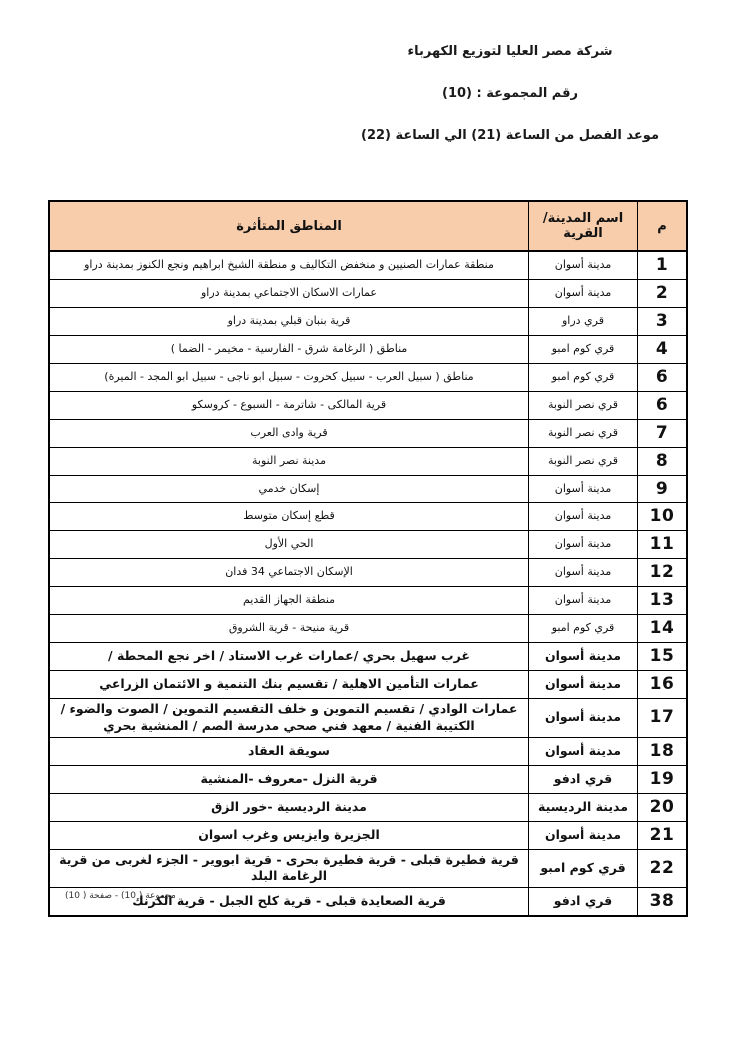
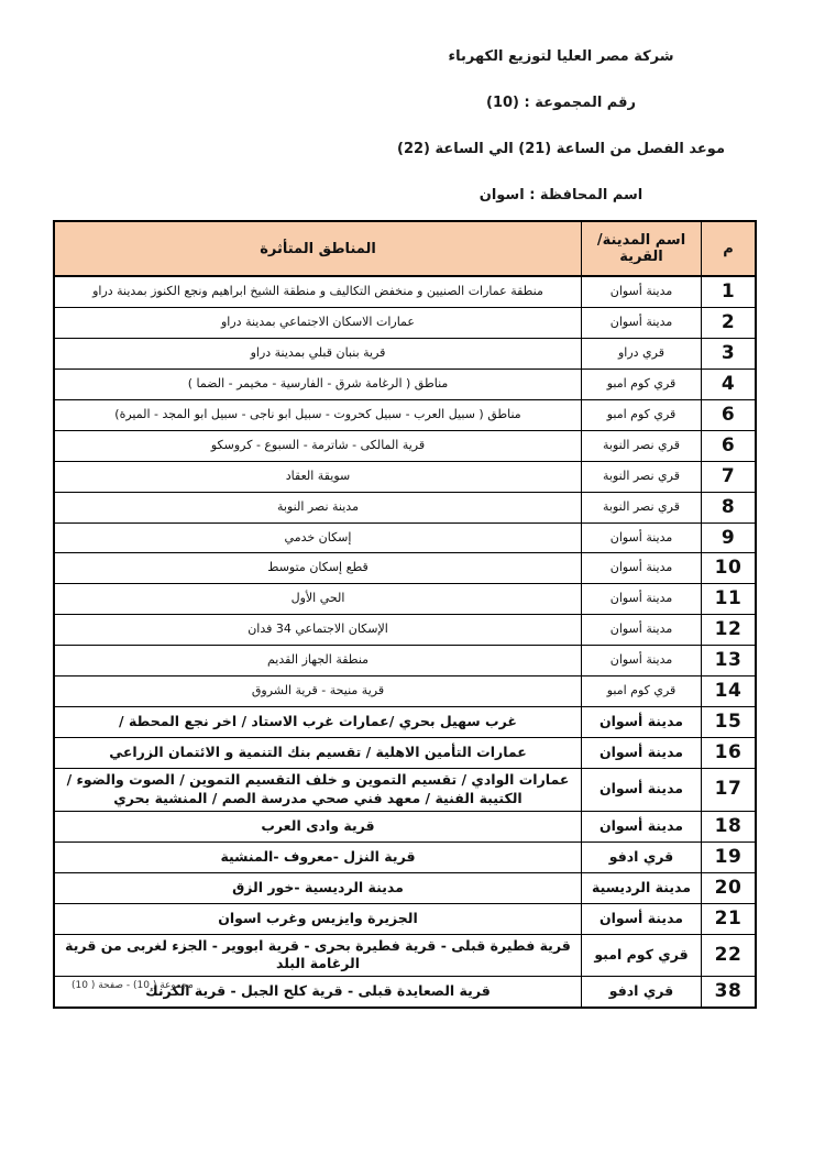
  شركة مصر العليا لتوزيع الكهرباء
  رقم المجموعة : (10)
  موعد الفصل من الساعة (21) الي الساعة (22)
+ اسم المحافظة : اسوان
  م	اسم المدينة/ القرية	المناطق المتأثرة
  1	مدينة أسوان	منطقة عمارات الصنيين و منخفض التكاليف و منطقة الشيخ ابراهيم ونجع الكنوز بمدينة دراو
  2	مدينة أسوان	عمارات الاسكان الاجتماعي بمدينة دراو
  3	قري دراو	قرية بنبان قبلي بمدينة دراو
  4	قري كوم امبو	مناطق ( الرغامة شرق - الفارسية - مخيمر - الضما )
  6	قري كوم امبو	مناطق ( سبيل العرب - سبيل كحروت - سبيل ابو ناجى - سبيل ابو المجد - الميرة)
  6	قري نصر النوبة	قرية المالكى - شاترمة - السبوع - كروسكو
- 7	قري نصر النوبة	قرية وادى العرب
+ 7	قري نصر النوبة	سويقة العقاد
  8	قري نصر النوبة	مدينة نصر النوبة
  9	مدينة أسوان	إسكان خدمي
  10	مدينة أسوان	قطع إسكان متوسط
  11	مدينة أسوان	الحي الأول
  12	مدينة أسوان	الإسكان الاجتماعي 34 فدان
  13	مدينة أسوان	منطقة الجهاز القديم
  14	قري كوم امبو	قرية منيحة - قرية الشروق
  15	مدينة أسوان	غرب سهيل بحري /عمارات غرب الاستاد / اخر نجع المحطة /
  16	مدينة أسوان	عمارات التأمين الاهلية / تقسيم بنك التنمية و الائتمان الزراعي
  17	مدينة أسوان	عمارات الوادي / تقسيم التموين و خلف التقسيم التموين / الصوت والضوء / الكتيبة الفنية / معهد فني صحي مدرسة الصم / المنشية بحري
- 18	مدينة أسوان	سويقة العقاد
+ 18	مدينة أسوان	قرية وادى العرب
  19	قري ادفو	قرية النزل -معروف -المنشية
  20	مدينة الرديسية	مدينة الرديسية -خور الزق
  21	مدينة أسوان	الجزيرة وايزيس وغرب اسوان
  22	قري كوم امبو	قرية فطيرة قبلى - قرية فطيرة بحرى - قرية ابووير - الجزء لغربى من قرية الرغامة البلد
  38	قري ادفو	قرية الصعايدة قبلى - قرية كلح الجبل - قرية الكرنك
  مجموعة ( 10) - صفحة ( 10)
